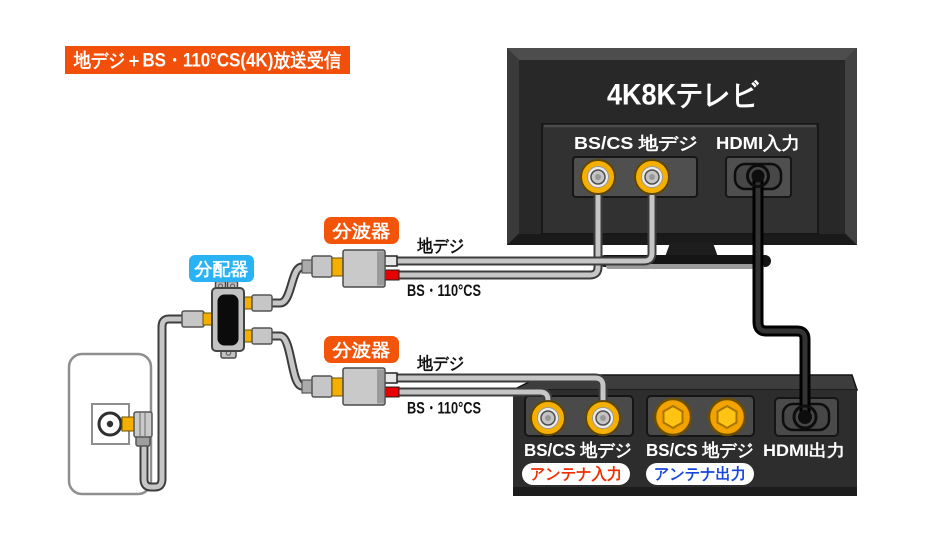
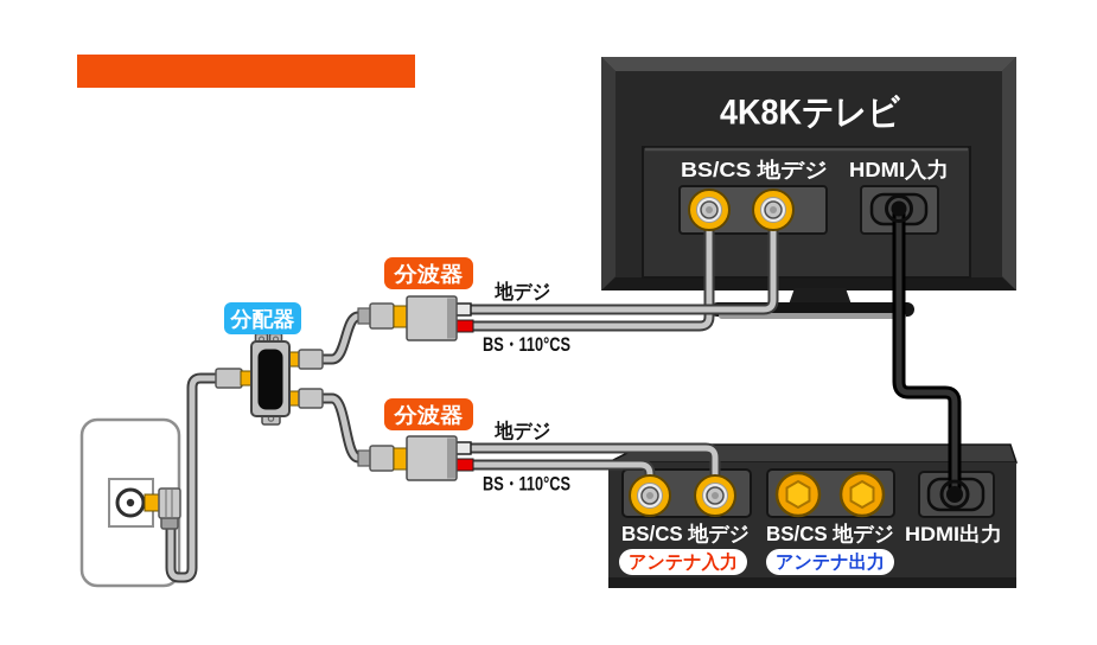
- 地デジ＋BS・110°CS(4K)放送受信
  4K8Kテレビ
  BS/CS 地デジ
  HDMI入力
  BS/CS 地デジ
  BS/CS 地デジ
  HDMI出力
  アンテナ入力
  アンテナ出力
  分配器
  分波器
  分波器
  地デジ
  BS・110°CS
  地デジ
  BS・110°CS
